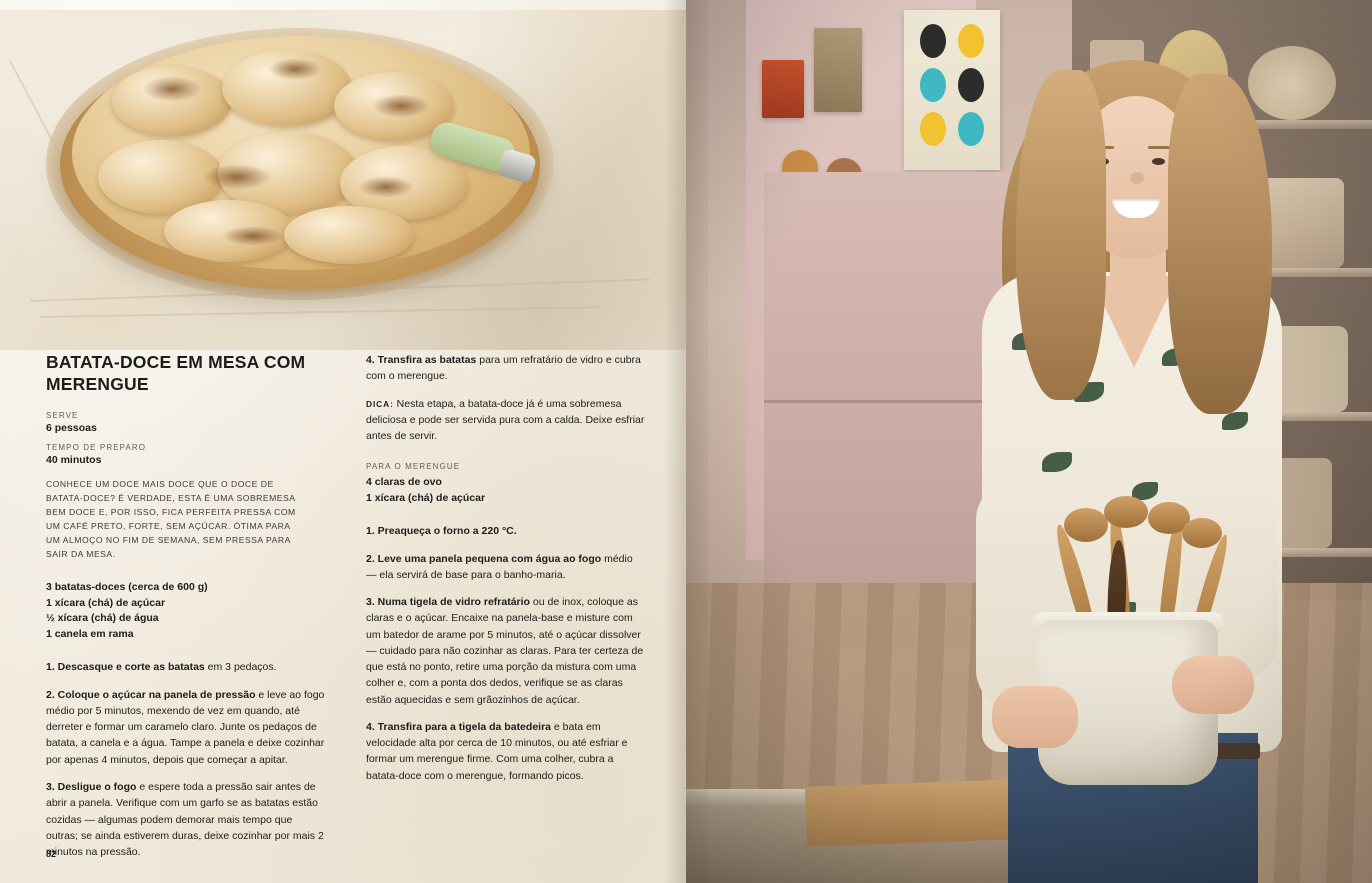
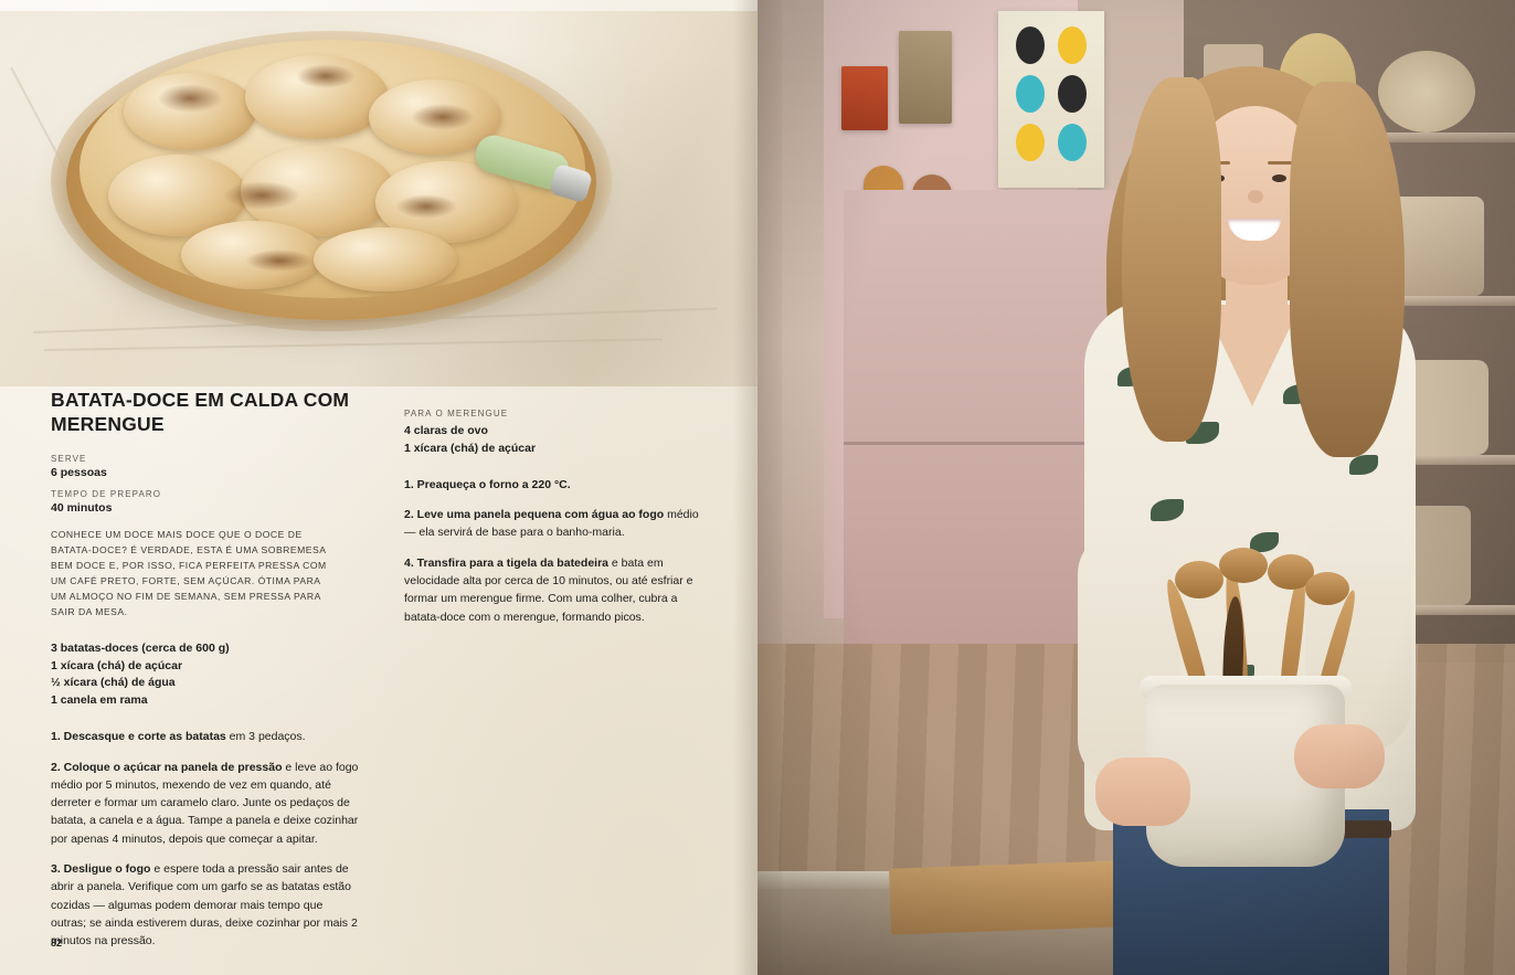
- BATATA-DOCE EM MESA COM MERENGUE
+ BATATA-DOCE EM CALDA COM MERENGUE
  SERVE
  6 pessoas
  TEMPO DE PREPARO
  40 minutos
  CONHECE UM DOCE MAIS DOCE QUE O DOCE DE BATATA-DOCE? É VERDADE, ESTA É UMA SOBREMESA BEM DOCE E, POR ISSO, FICA PERFEITA PRESSA COM UM CAFÉ PRETO, FORTE, SEM AÇÚCAR. ÓTIMA PARA UM ALMOÇO NO FIM DE SEMANA, SEM PRESSA PARA SAIR DA MESA.
  3 batatas-doces (cerca de 600 g)
  1 xícara (chá) de açúcar
  ½ xícara (chá) de água
  1 canela em rama
  1. Descasque e corte as batatas em 3 pedaços.
  2. Coloque o açúcar na panela de pressão e leve ao fogo médio por 5 minutos, mexendo de vez em quando, até derreter e formar um caramelo claro. Junte os pedaços de batata, a canela e a água. Tampe a panela e deixe cozinhar por apenas 4 minutos, depois que começar a apitar.
  3. Desligue o fogo e espere toda a pressão sair antes de abrir a panela. Verifique com um garfo se as batatas estão cozidas — algumas podem demorar mais tempo que outras; se ainda estiverem duras, deixe cozinhar por mais 2 minutos na pressão.
- 4. Transfira as batatas para um refratário de vidro e cubra com o merengue.
- DICA: Nesta etapa, a batata-doce já é uma sobremesa deliciosa e pode ser servida pura com a calda. Deixe esfriar antes de servir.
  PARA O MERENGUE
  4 claras de ovo
  1 xícara (chá) de açúcar
  1. Preaqueça o forno a 220 °C.
  2. Leve uma panela pequena com água ao fogo médio — ela servirá de base para o banho-maria.
- 3. Numa tigela de vidro refratário ou de inox, coloque as claras e o açúcar. Encaixe na panela-base e misture com um batedor de arame por 5 minutos, até o açúcar dissolver — cuidado para não cozinhar as claras. Para ter certeza de que está no ponto, retire uma porção da mistura com uma colher e, com a ponta dos dedos, verifique se as claras estão aquecidas e sem grãozinhos de açúcar.
  4. Transfira para a tigela da batedeira e bata em velocidade alta por cerca de 10 minutos, ou até esfriar e formar um merengue firme. Com uma colher, cubra a batata-doce com o merengue, formando picos.
  82
